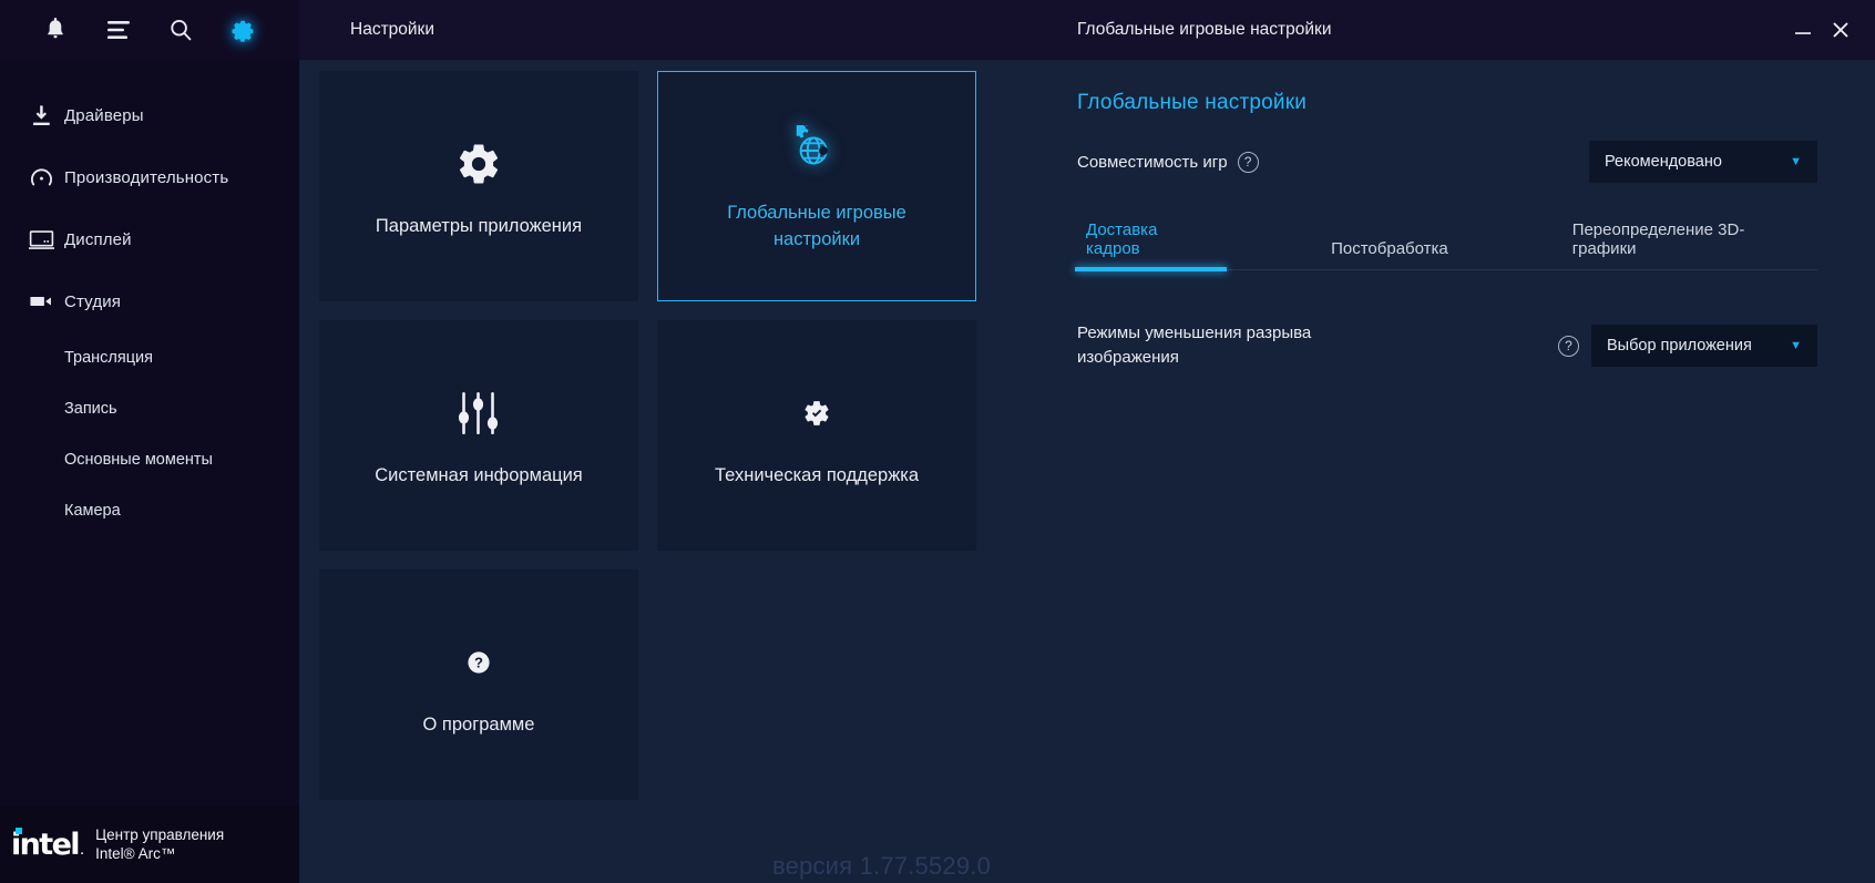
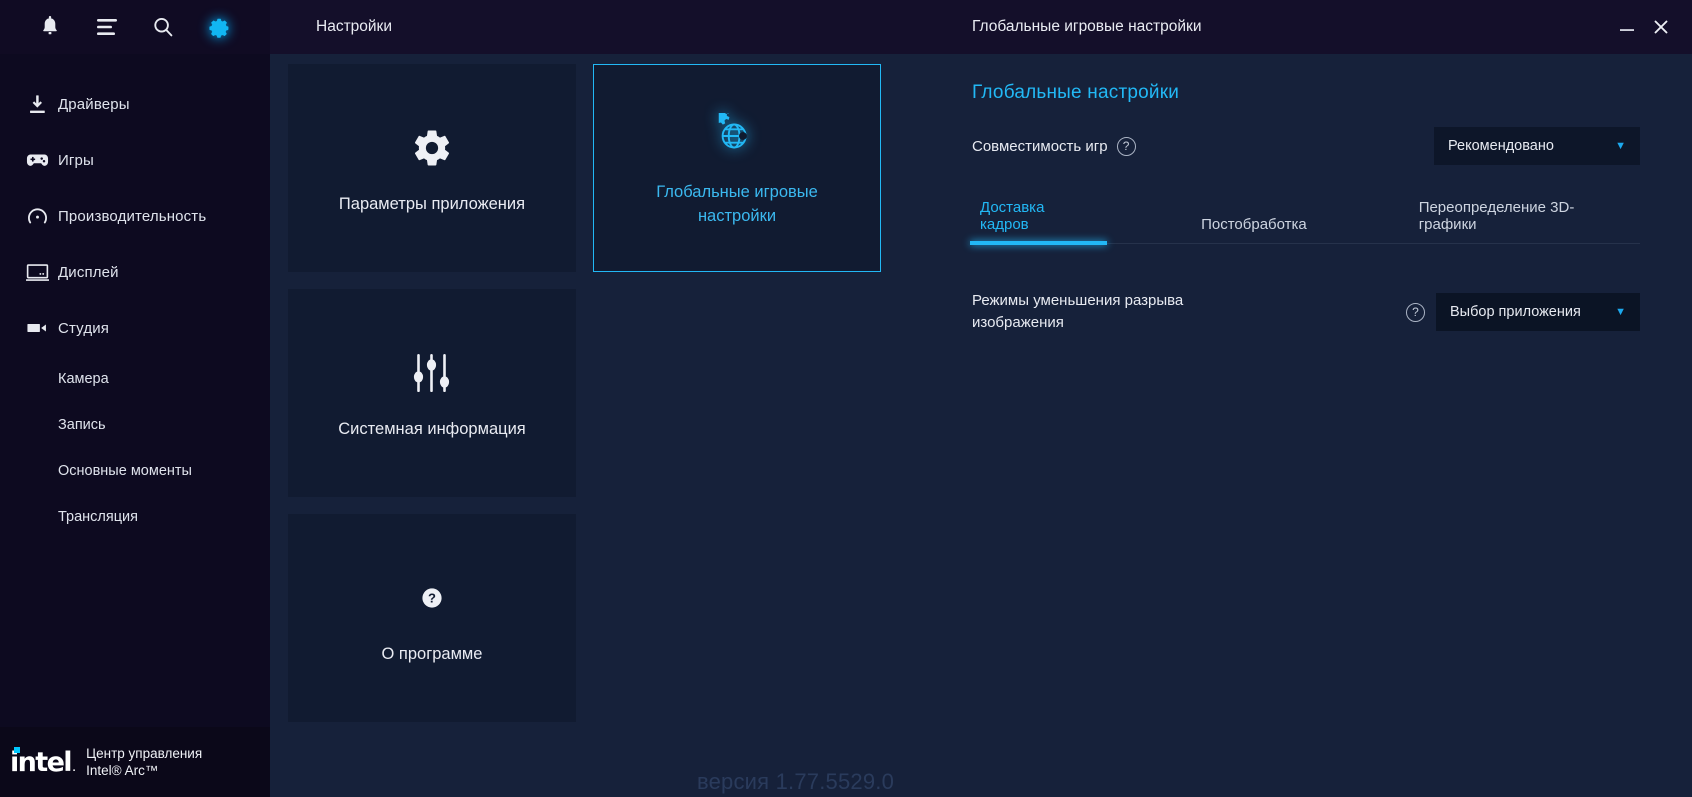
  Драйверы
+ Игры
  Производительность
  Дисплей
  Студия
- Трансляция
+ Камера
  Запись
  Основные моменты
- Камера
+ Трансляция
  intel
  .
  Центр управления
  Intel® Arc™
  Настройки
  Параметры приложения
  Глобальные игровые настройки
  Системная информация
- Техническая поддержка
  ?
  О программе
  версия 1.77.5529.0
  Глобальные игровые настройки
  Глобальные настройки
  Совместимость игр
  ?
  Рекомендовано
  ▼
  Доставка кадров
  Постобработка
  Переопределение 3D-графики
  Режимы уменьшения разрыва изображения
  ?
  Выбор приложения
  ▼
